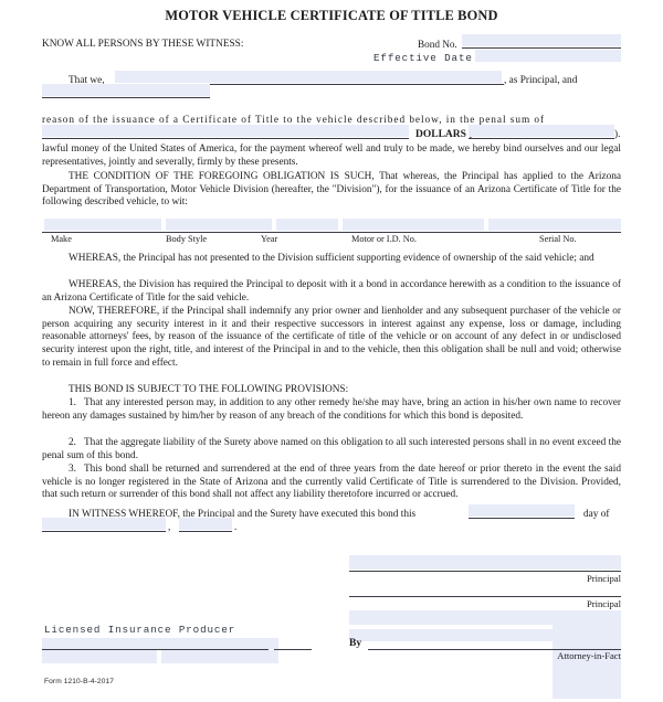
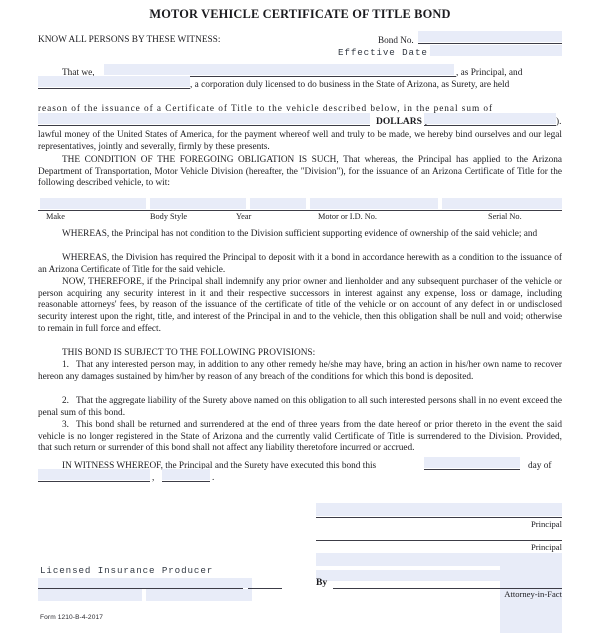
  MOTOR VEHICLE CERTIFICATE OF TITLE BOND
  KNOW ALL PERSONS BY THESE WITNESS:
  Bond No.
  Effective Date
  That we,
  , as Principal, and
+ , a corporation duly licensed to do business in the State of Arizona, as Surety, are held
  reason of the issuance of a Certificate of Title to the vehicle described below, in the penal sum of
  DOLLARS
  ).
  lawful money of the United States of America, for the payment whereof well and truly to be made, we hereby bind ourselves and our legal representatives, jointly and severally, firmly by these presents.
  THE CONDITION OF THE FOREGOING OBLIGATION IS SUCH, That whereas, the Principal has applied to the Arizona Department of Transportation, Motor Vehicle Division (hereafter, the "Division"), for the issuance of an Arizona Certificate of Title for the following described vehicle, to wit:
  Make
  Body Style
  Year
  Motor or I.D. No.
  Serial No.
- WHEREAS, the Principal has not presented to the Division sufficient supporting evidence of ownership of the said vehicle; and
+ WHEREAS, the Principal has not condition to the Division sufficient supporting evidence of ownership of the said vehicle; and
  WHEREAS, the Division has required the Principal to deposit with it a bond in accordance herewith as a condition to the issuance of an Arizona Certificate of Title for the said vehicle.
  NOW, THEREFORE, if the Principal shall indemnify any prior owner and lienholder and any subsequent purchaser of the vehicle or person acquiring any security interest in it and their respective successors in interest against any expense, loss or damage, including reasonable attorneys' fees, by reason of the issuance of the certificate of title of the vehicle or on account of any defect in or undisclosed security interest upon the right, title, and interest of the Principal in and to the vehicle, then this obligation shall be null and void; otherwise to remain in full force and effect.
  THIS BOND IS SUBJECT TO THE FOLLOWING PROVISIONS:
  1.
  That any interested person may, in addition to any other remedy he/she may have, bring an action in his/her own name to recover hereon any damages sustained by him/her by reason of any breach of the conditions for which this bond is deposited.
  2.
  That the aggregate liability of the Surety above named on this obligation to all such interested persons shall in no event exceed the penal sum of this bond.
  3.
  This bond shall be returned and surrendered at the end of three years from the date hereof or prior thereto in the event the said vehicle is no longer registered in the State of Arizona and the currently valid Certificate of Title is surrendered to the Division. Provided, that such return or surrender of this bond shall not affect any liability theretofore incurred or accrued.
  IN WITNESS WHEREOF, the Principal and the Surety have executed this bond this
  day of
  ,
  .
  Principal
  Principal
  By
  Attorney-in-Fact
  Licensed Insurance Producer
